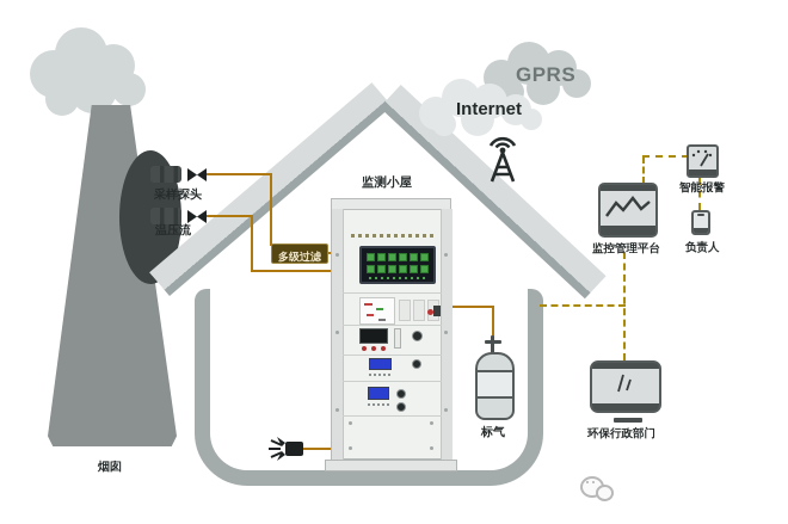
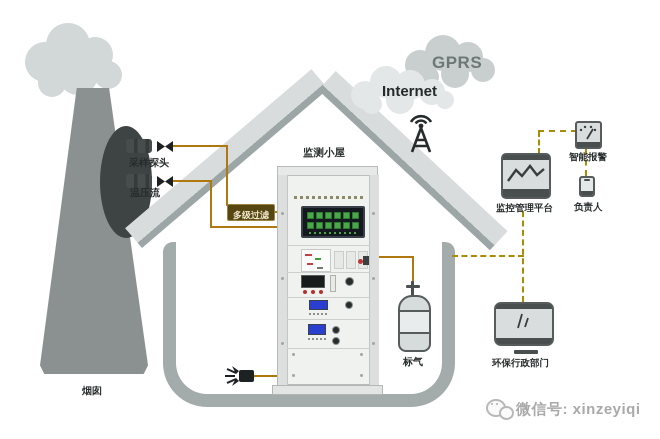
  多级过滤
  GPRS
  Internet
  烟囱
  采样探头
  温压流
  监测小屋
  标气
  监控管理平台
  智能报警
  负责人
  环保行政部门
+ 微信号: xinzeyiqi
